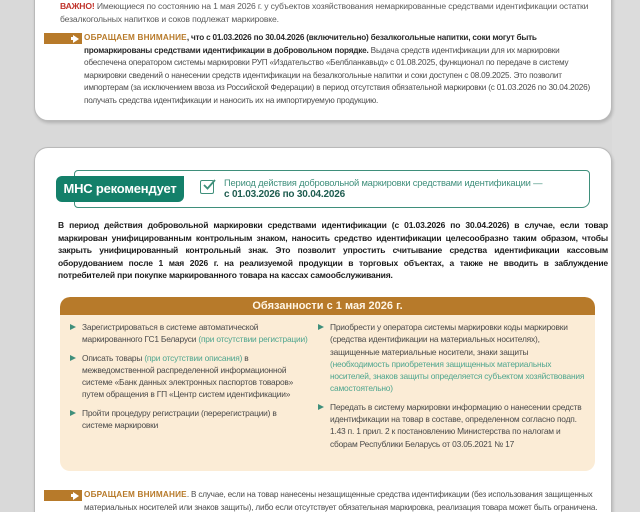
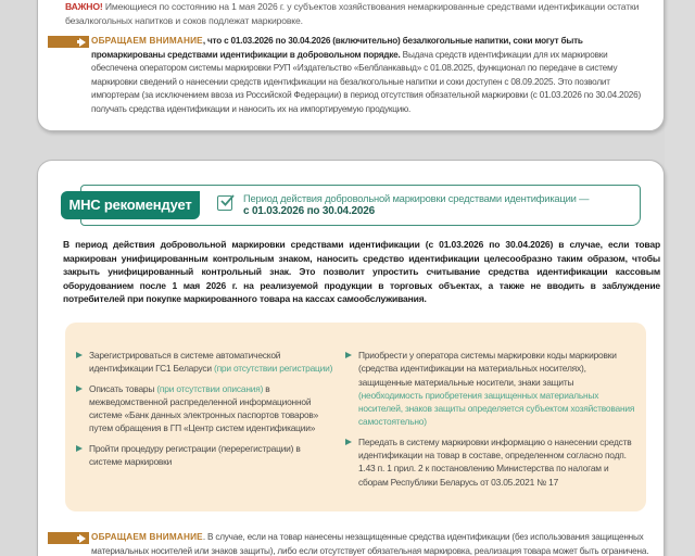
  ВАЖНО! Имеющиеся по состоянию на 1 мая 2026 г. у субъектов хозяйствования немаркированные средствами идентификации остатки безалкогольных напитков и соков подлежат маркировке.
  ОБРАЩАЕМ ВНИМАНИЕ, что с 01.03.2026 по 30.04.2026 (включительно) безалкогольные напитки, соки могут быть промаркированы средствами идентификации в добровольном порядке. Выдача средств идентификации для их маркировки обеспечена оператором системы маркировки РУП «Издательство «Белбланкавыд» с 01.08.2025, функционал по передаче в систему маркировки сведений о нанесении средств идентификации на безалкогольные напитки и соки доступен с 08.09.2025. Это позволит импортерам (за исключением ввоза из Российской Федерации) в период отсутствия обязательной маркировки (с 01.03.2026 по 30.04.2026) получать средства идентификации и наносить их на импортируемую продукцию.
  МНС рекомендует
  Период действия добровольной маркировки средствами идентификации —
  с 01.03.2026 по 30.04.2026
  В период действия добровольной маркировки средствами идентификации (с 01.03.2026 по 30.04.2026) в случае, если товар маркирован унифицированным контрольным знаком, наносить средство идентификации целесообразно таким образом, чтобы закрыть унифицированный контрольный знак. Это позволит упростить считывание средства идентификации кассовым оборудованием после 1 мая 2026 г. на реализуемой продукции в торговых объектах, а также не вводить в заблуждение потребителей при покупке маркированного товара на кассах самообслуживания.
- Обязанности с 1 мая 2026 г.
- Зарегистрироваться в системе автоматической маркированного ГС1 Беларуси (при отсутствии регистрации)
+ Зарегистрироваться в системе автоматической идентификации ГС1 Беларуси (при отсутствии регистрации)
  Описать товары (при отсутствии описания) в межведомственной распределенной информационной системе «Банк данных электронных паспортов товаров» путем обращения в ГП «Центр систем идентификации»
  Пройти процедуру регистрации (перерегистрации) в системе маркировки
  Приобрести у оператора системы маркировки коды маркировки (средства идентификации на материальных носителях), защищенные материальные носители, знаки защиты (необходимость приобретения защищенных материальных носителей, знаков защиты определяется субъектом хозяйствования самостоятельно)
  Передать в систему маркировки информацию о нанесении средств идентификации на товар в составе, определенном согласно подп. 1.43 п. 1 прил. 2 к постановлению Министерства по налогам и сборам Республики Беларусь от 03.05.2021 № 17
  ОБРАЩАЕМ ВНИМАНИЕ. В случае, если на товар нанесены незащищенные средства идентификации (без использования защищенных материальных носителей или знаков защиты), либо если отсутствует обязательная маркировка, реализация товара может быть ограничена.
